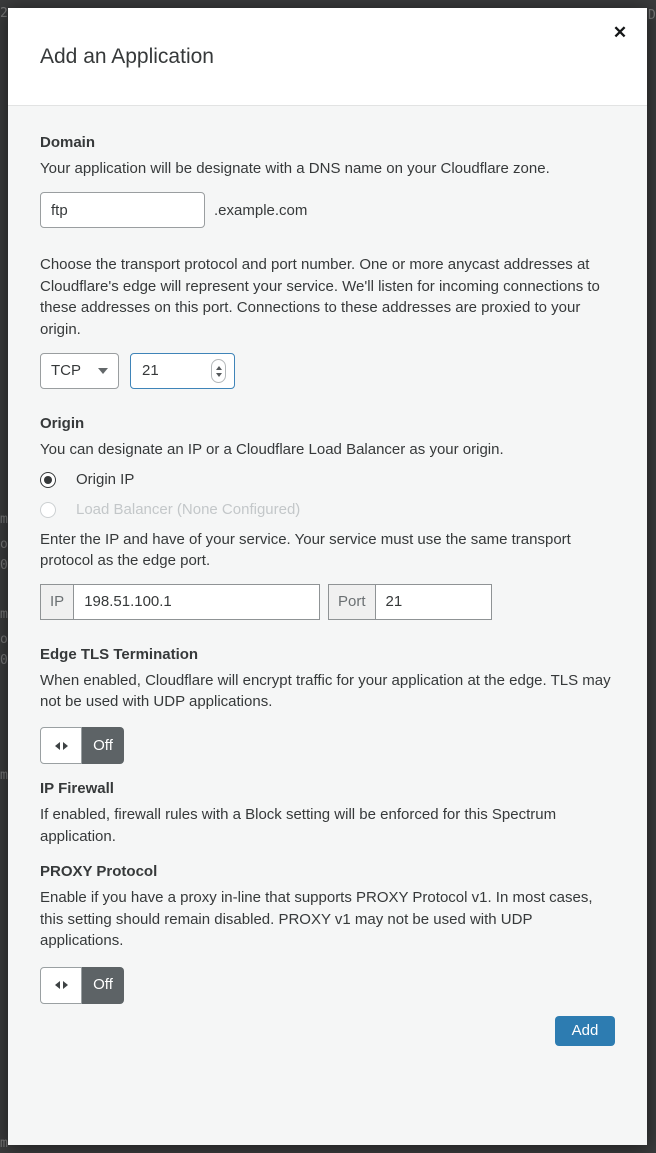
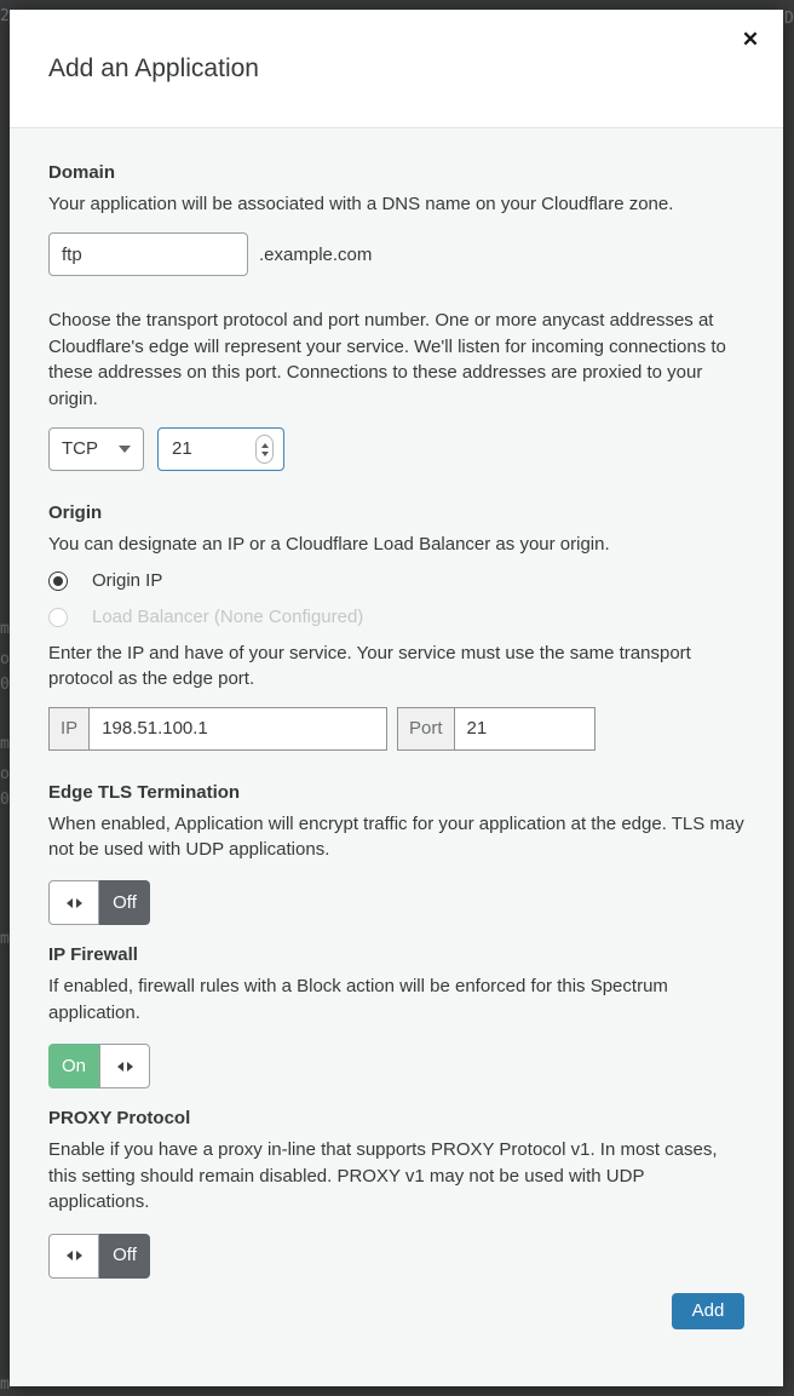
  2
  m
  0
  m
  0
  m
  m
  D
  Add an Application
  ✕
  Domain
- Your application will be designate with a DNS name on your Cloudflare zone.
+ Your application will be associated with a DNS name on your Cloudflare zone.
  ftp
  .example.com
  Choose the transport protocol and port number. One or more anycast addresses at Cloudflare's edge will represent your service. We'll listen for incoming connections to these addresses on this port. Connections to these addresses are proxied to your origin.
  TCP
  21
  Origin
  You can designate an IP or a Cloudflare Load Balancer as your origin.
  Origin IP
  Load Balancer (None Configured)
  Enter the IP and have of your service. Your service must use the same transport protocol as the edge port.
  IP
  198.51.100.1
  Port
  21
  Edge TLS Termination
- When enabled, Cloudflare will encrypt traffic for your application at the edge. TLS may not be used with UDP applications.
+ When enabled, Application will encrypt traffic for your application at the edge. TLS may not be used with UDP applications.
  Off
  IP Firewall
- If enabled, firewall rules with a Block setting will be enforced for this Spectrum application.
+ If enabled, firewall rules with a Block action will be enforced for this Spectrum application.
+ On
  PROXY Protocol
  Enable if you have a proxy in-line that supports PROXY Protocol v1. In most cases, this setting should remain disabled. PROXY v1 may not be used with UDP applications.
  Off
  Add
